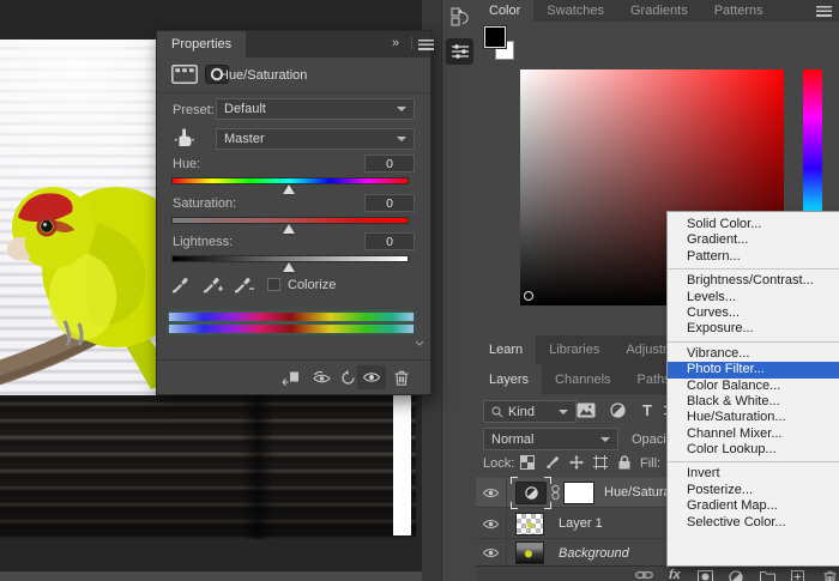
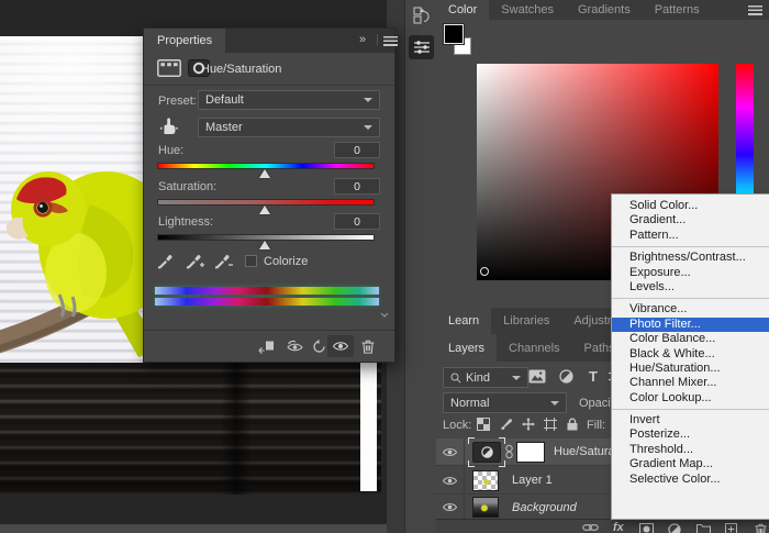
  Color
  Swatches
  Gradients
  Patterns
  Learn
  Libraries
  Layers
  Channels
  Path
  Kind
  T
  Normal
  Lock:
  Fill:
  Layer 1
  Background
  fx
  Properties
  »
  |
  Hue/Saturation
  Preset:
  Default
  Master
  Hue:
  0
  Saturation:
  0
  Lightness:
  0
  Colorize
  Solid Color...
  Gradient...
  Pattern...
  Brightness/Contrast...
- Levels...
+ Exposure...
- Curves...
- Exposure...
+ Levels...
  Vibrance...
  Photo Filter...
  Color Balance...
  Black & White...
  Hue/Saturation...
  Channel Mixer...
  Color Lookup...
  Invert
  Posterize...
+ Threshold...
  Gradient Map...
  Selective Color...
